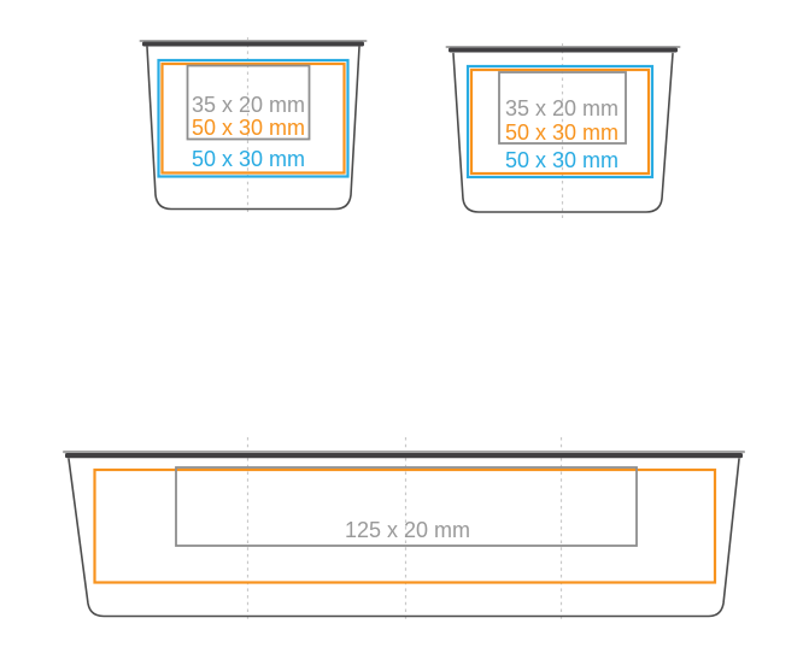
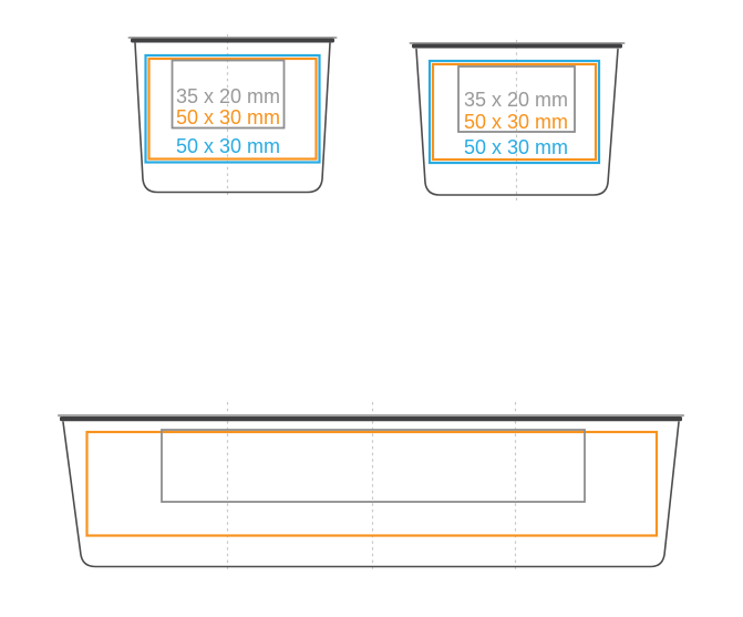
  35 x 20 mm
  50 x 30 mm
  50 x 30 mm
  35 x 20 mm
  50 x 30 mm
  50 x 30 mm
- 125 x 20 mm
